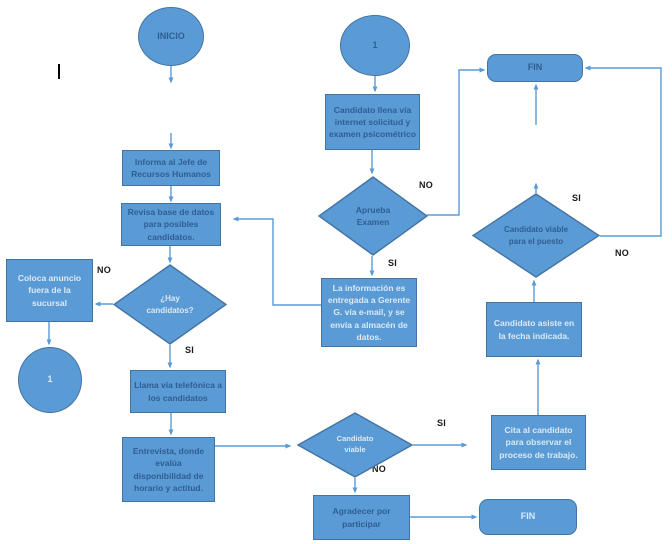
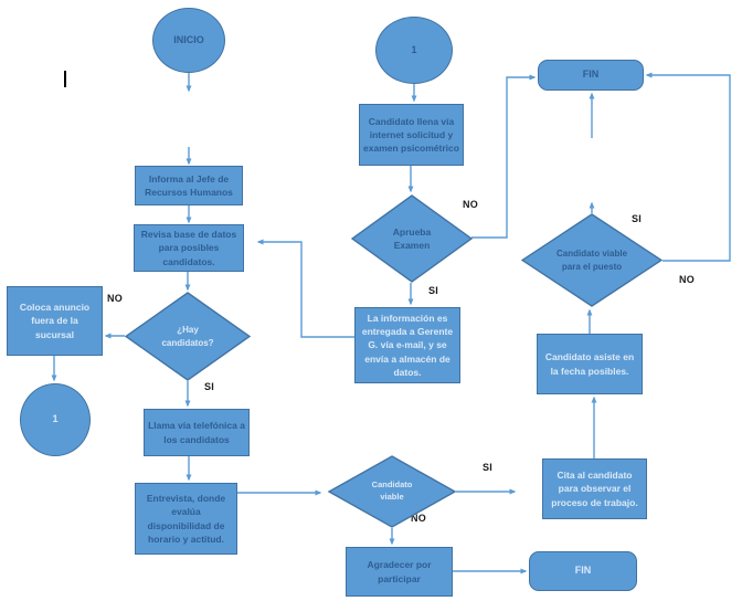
  INICIO
  Informa al Jefe de Recursos Humanos
  Revisa base de datos para posibles candidatos.
  ¿Hay candidatos?
  Coloca anuncio fuera de la sucursal
  1
  Llama vía telefónica a los candidatos
  Entrevista, donde evalúa disponibilidad de horario y actitud.
  1
  Candidato llena vía internet solicitud y examen psicométrico
  Aprueba Examen
  La información es entregada a Gerente G. vía e-mail, y se envía a almacén de datos.
  Candidato viable
  Agradecer por participar
  FIN
  Candidato viable para el puesto
- Candidato asiste en la fecha indicada.
+ Candidato asiste en la fecha posibles.
  Cita al candidato para observar el proceso de trabajo.
  FIN
  NO
  SI
  NO
  SI
  SI
  NO
  SI
  NO
